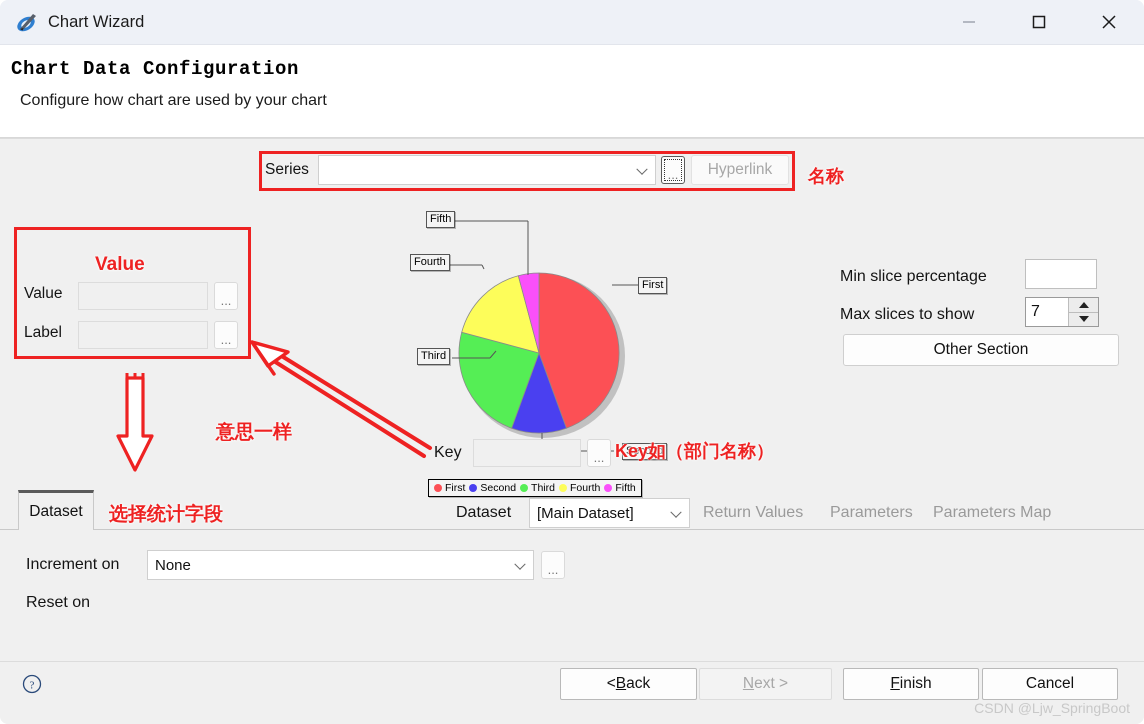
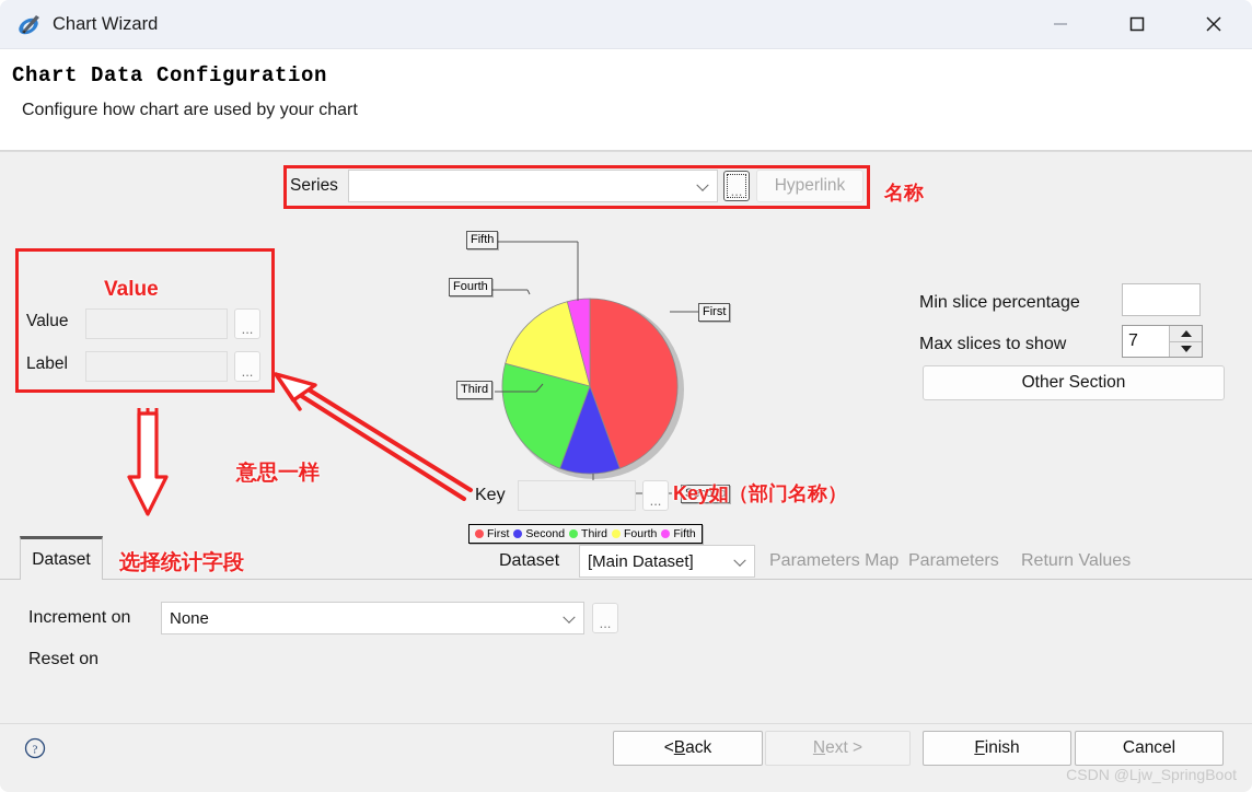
  Chart Wizard
  Chart Data Configuration
  Configure how chart are used by your chart
  Series
  ...
  Hyperlink
  名称
  Value
  Value
  ...
  Label
  ...
  Fifth
  Fourth
  Third
  First
  Second
  First
  Second
  Third
  Fourth
  Fifth
  Key
  ...
  Key如（部门名称）
  Min slice percentage
  Max slices to show
  7
  Other Section
  意思一样
  Dataset
  选择统计字段
  Dataset
  [Main Dataset]
- Return Values
+ Parameters Map
  Parameters
- Parameters Map
+ Return Values
  Increment on
  None
  ...
  Reset on
  ?
  <
  B
  ack
  N
  ext >
  F
  inish
  Cancel
  CSDN @Ljw_SpringBoot
